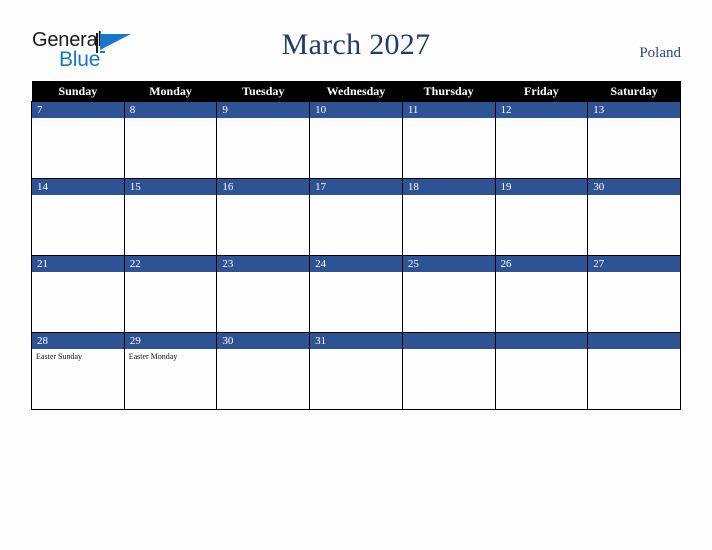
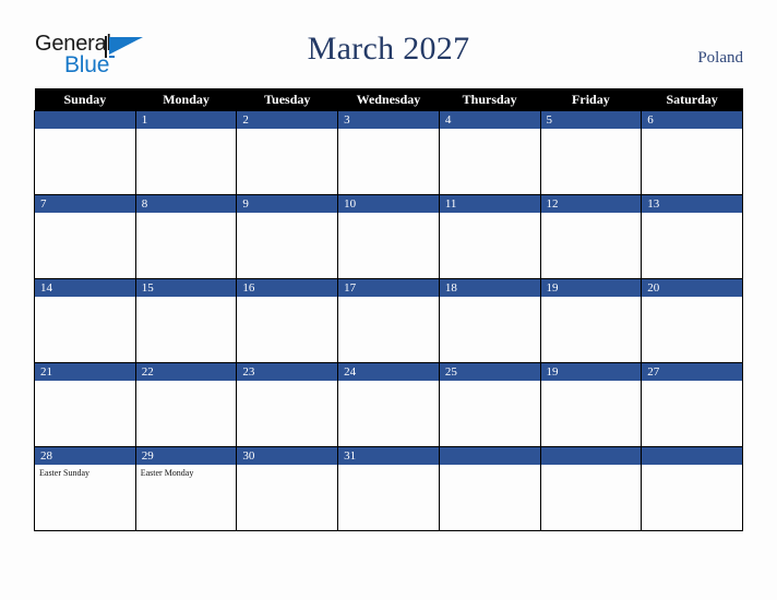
  General
  Blue
  March 2027
  Poland
  Sunday	Monday	Tuesday	Wednesday	Thursday	Friday	Saturday
+ 	1	2	3	4	5	6
  7	8	9	10	11	12	13
- 14	15	16	17	18	19	30
+ 14	15	16	17	18	19	20
- 21	22	23	24	25	26	27
+ 21	22	23	24	25	19	27
  28Easter Sunday	29Easter Monday	30	31
